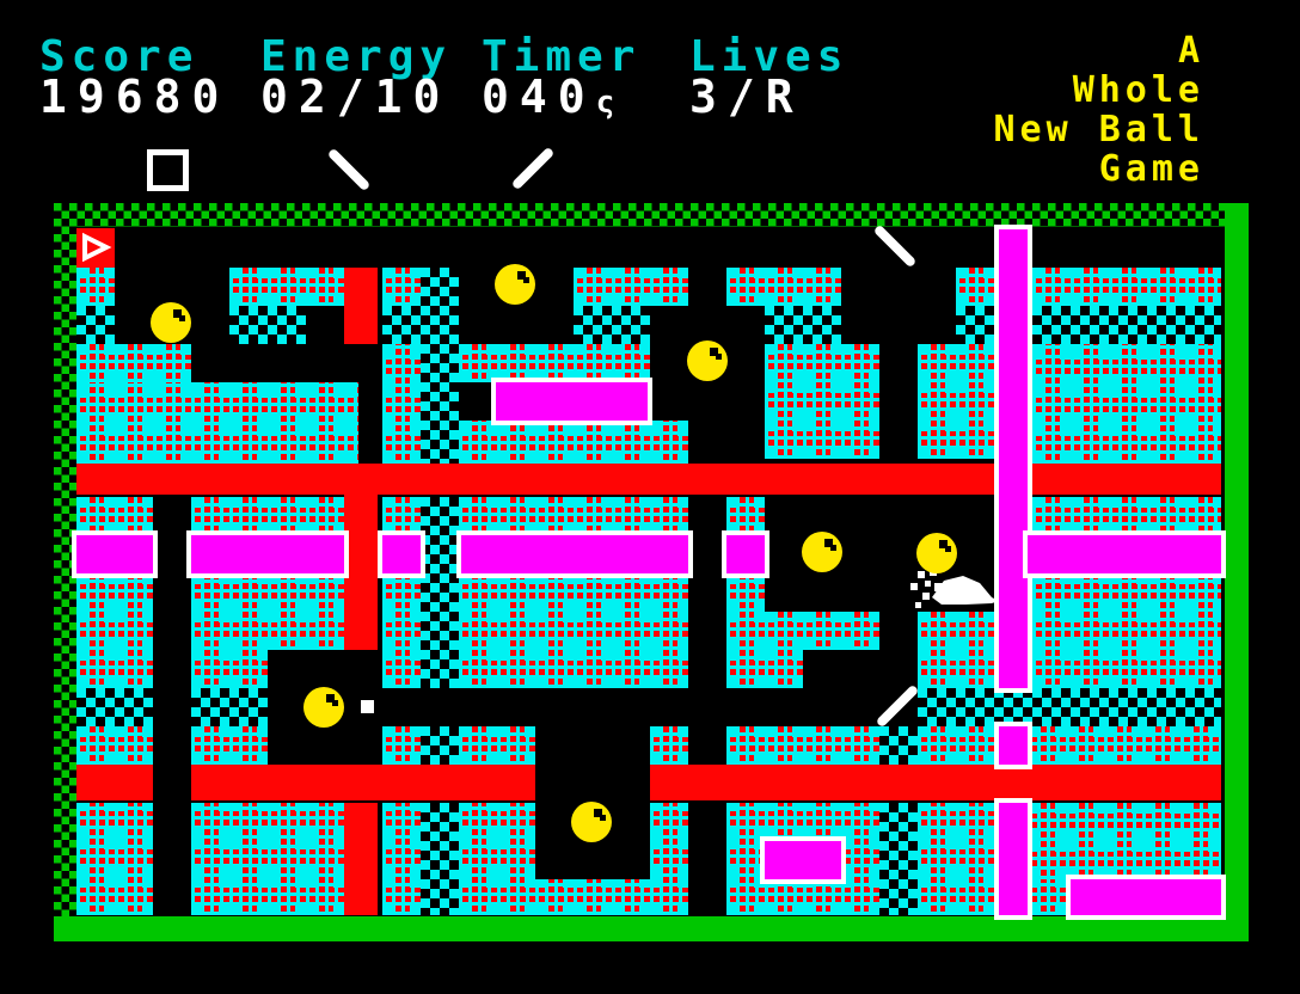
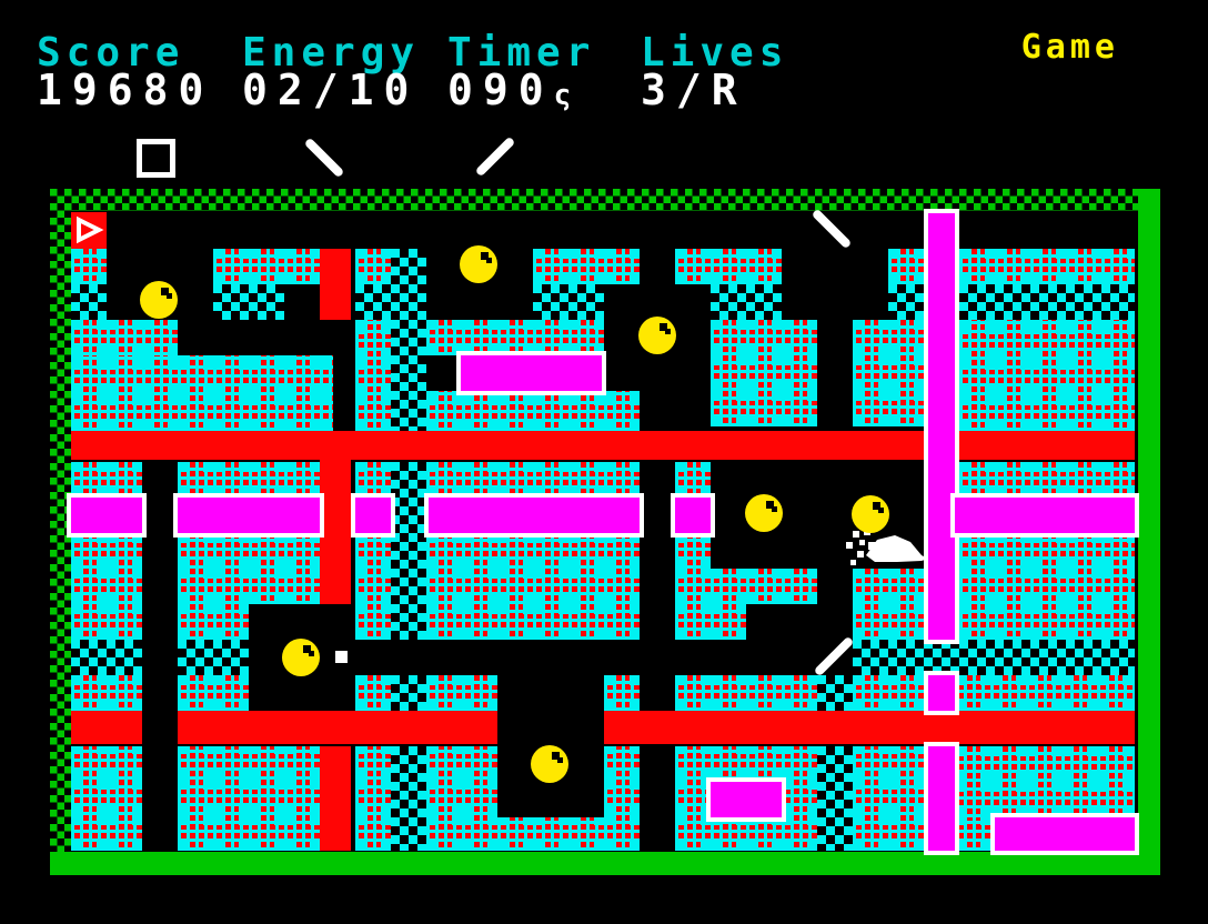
  Score
  19680
  Energy
  02/10
  Timer
- 040ς
+ 090ς
  Lives
  3/R
- A
- Whole
- New Ball
  Game
